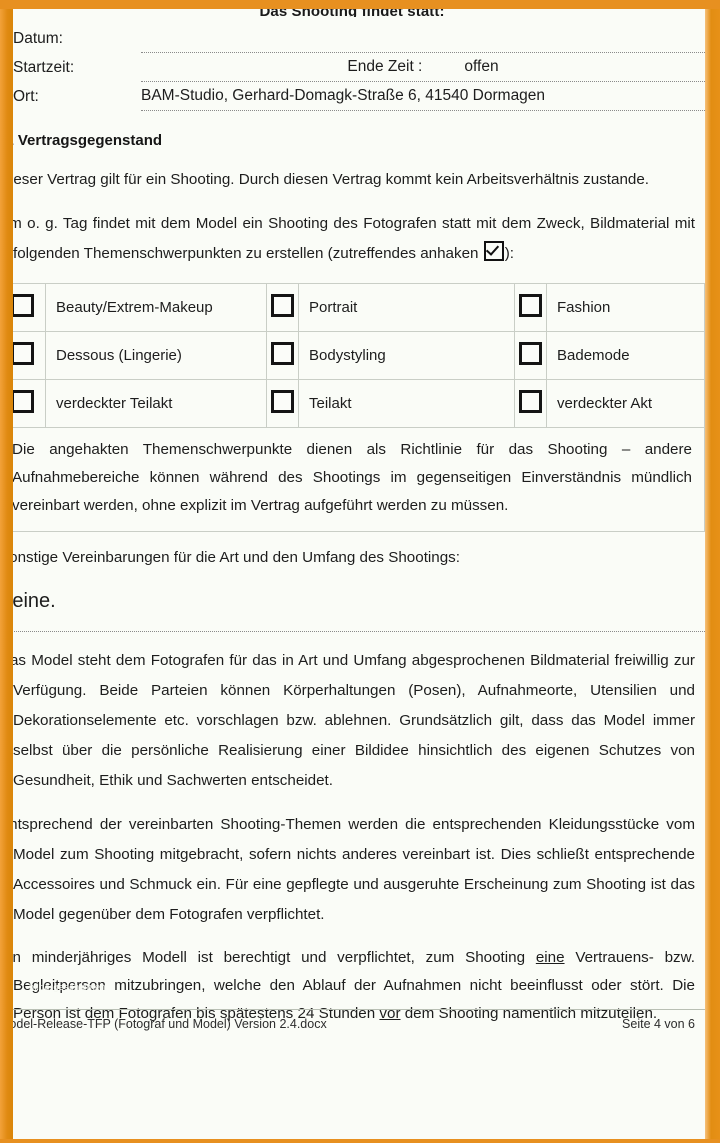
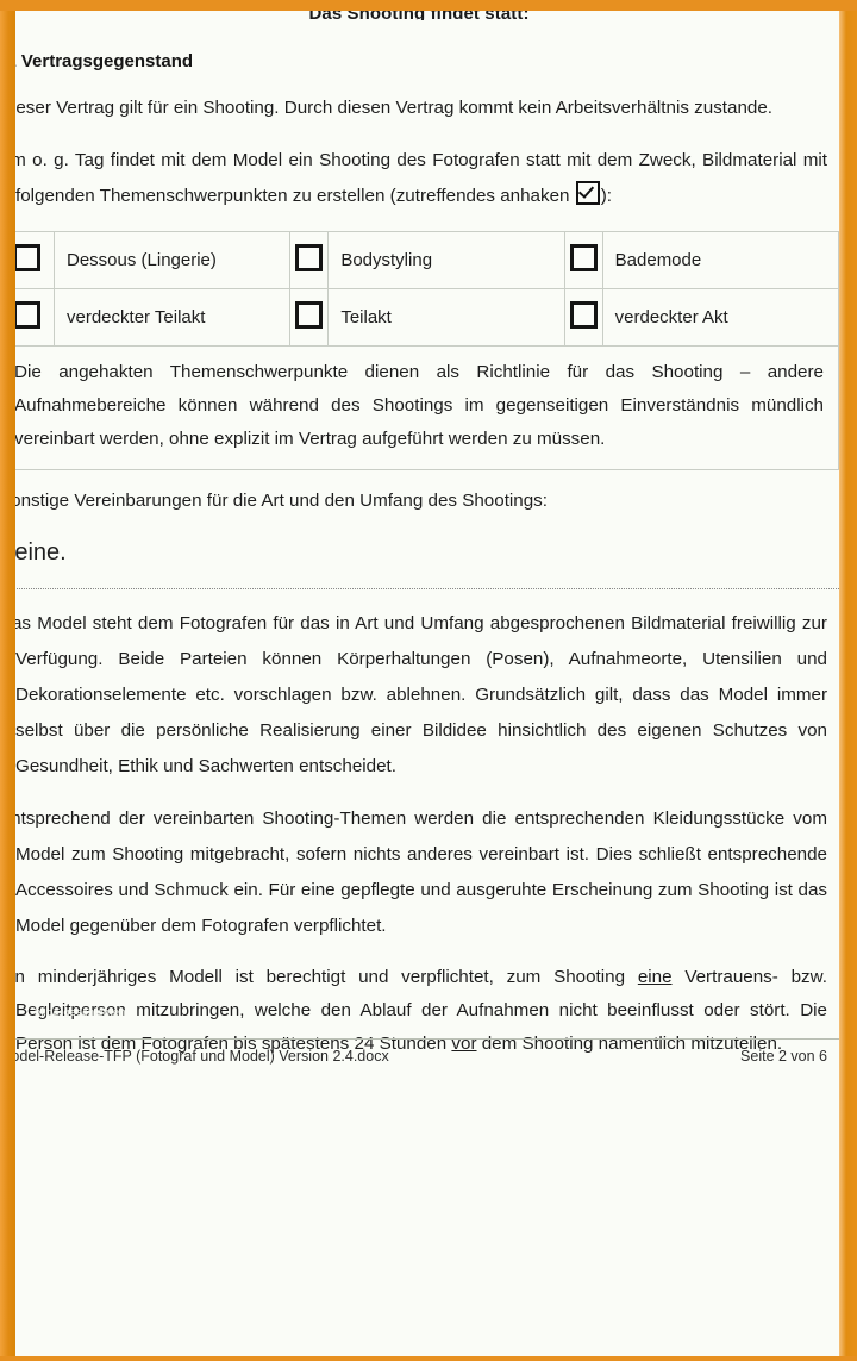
  Das Shooting findet statt:
- Datum:
- Startzeit:	Ende Zeit : offen
- Ort:	BAM-Studio, Gerhard-Domagk-Straße 6, 41540 Dormagen
  Vertragsgegenstand
  eser Vertrag gilt für ein Shooting. Durch diesen Vertrag kommt kein Arbeitsverhältnis zustande.
  m o. g. Tag findet mit dem Model ein Shooting des Fotografen statt mit dem Zweck, Bildmaterial mit folgenden Themenschwerpunkten zu erstellen (zutreffendes anhaken ):
- 	Beauty/Extrem-Makeup		Portrait		Fashion
  	Dessous (Lingerie)		Bodystyling		Bademode
  	verdeckter Teilakt		Teilakt		verdeckter Akt
  Die angehakten Themenschwerpunkte dienen als Richtlinie für das Shooting – andere Aufnahmebereiche können während des Shootings im gegenseitigen Einverständnis mündlich vereinbart werden, ohne explizit im Vertrag aufgeführt werden zu müssen.
  onstige Vereinbarungen für die Art und den Umfang des Shootings:
  eine.
  as Model steht dem Fotografen für das in Art und Umfang abgesprochenen Bildmaterial freiwillig zur Verfügung. Beide Parteien können Körperhaltungen (Posen), Aufnahmeorte, Utensilien und Dekorationselemente etc. vorschlagen bzw. ablehnen. Grundsätzlich gilt, dass das Model immer selbst über die persönliche Realisierung einer Bildidee hinsichtlich des eigenen Schutzes von Gesundheit, Ethik und Sachwerten entscheidet.
  ntsprechend der vereinbarten Shooting-Themen werden die entsprechenden Kleidungsstücke vom Model zum Shooting mitgebracht, sofern nichts anderes vereinbart ist. Dies schließt entsprechende Accessoires und Schmuck ein. Für eine gepflegte und ausgeruhte Erscheinung zum Shooting ist das Model gegenüber dem Fotografen verpflichtet.
  n minderjähriges Modell ist berechtigt und verpflichtet, zum Shooting eine Vertrauens- bzw. Begleitperson mitzubringen, welche den Ablauf der Aufnahmen nicht beeinflusst oder stört. Die Person ist dem Fotografen bis spätestens 24 Stunden vor dem Shooting namentlich mitzuteilen.
  bildergeschichten
  odel-Release-TFP (Fotograf und Model) Version 2.4.docx
- Seite 4 von 6
+ Seite 2 von 6
